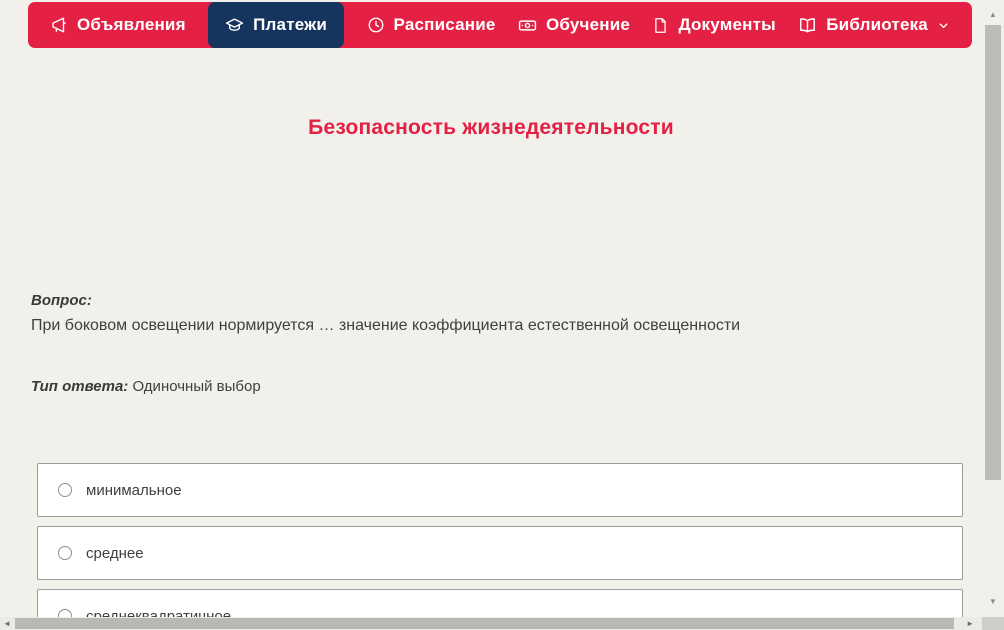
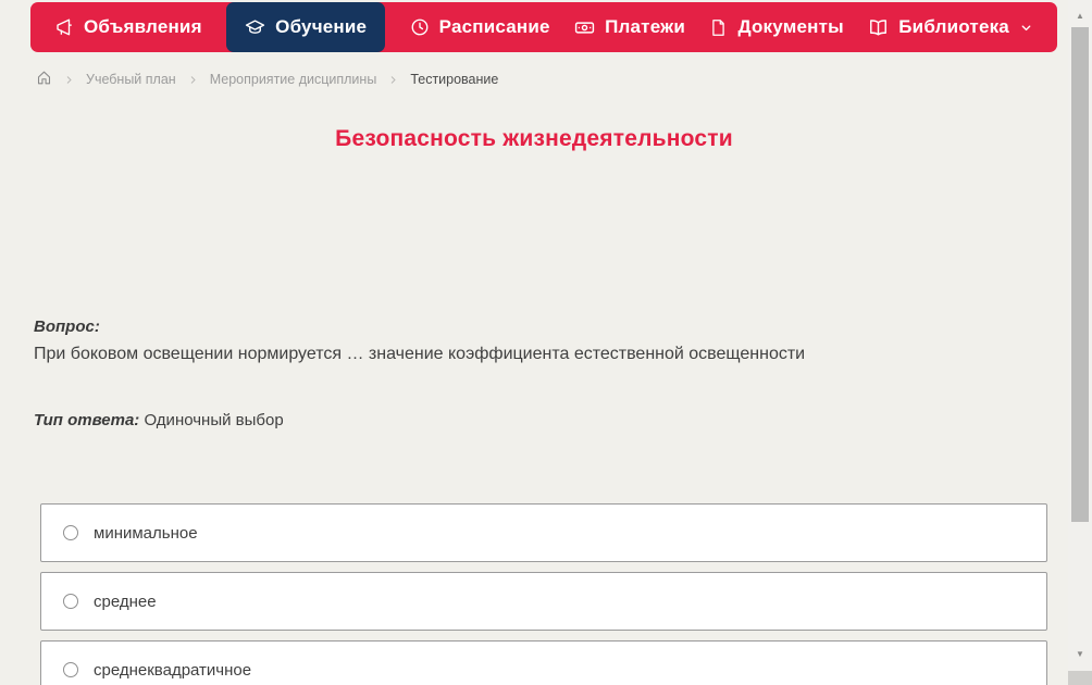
  Объявления
- Платежи
+ Обучение
  Расписание
- Обучение
+ Платежи
  Документы
  Библиотека
+ Учебный план
+ Мероприятие дисциплины
+ Тестирование
  Безопасность жизнедеятельности
  Вопрос:
  При боковом освещении нормируется … значение коэффициента естественной освещенности
  Тип ответа: Одиночный выбор
  минимальное
  среднее
  среднеквадратичное
  ▲
  ▼
- ◄
- ►
